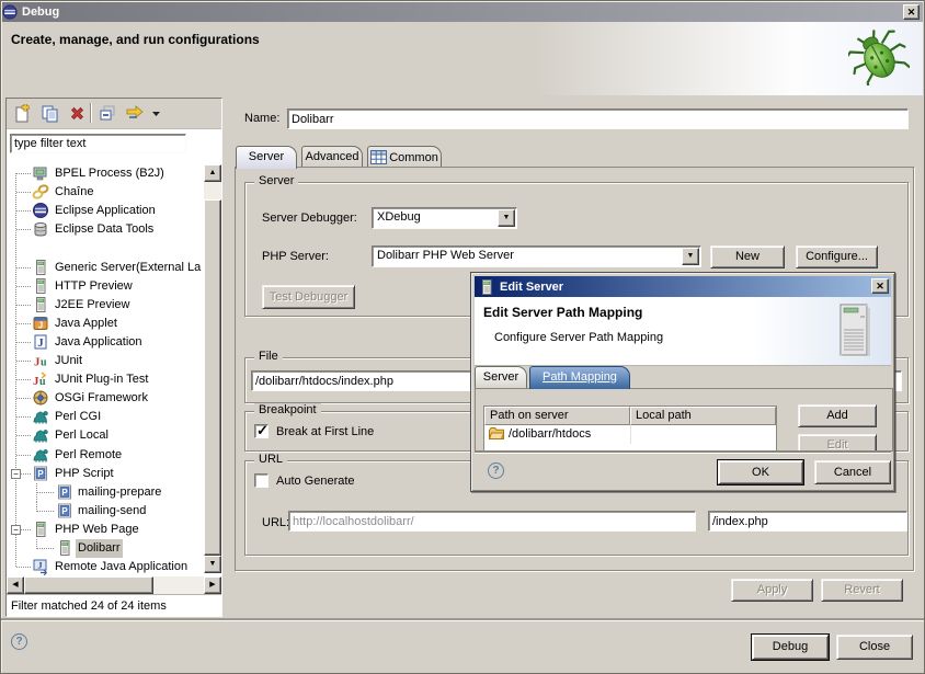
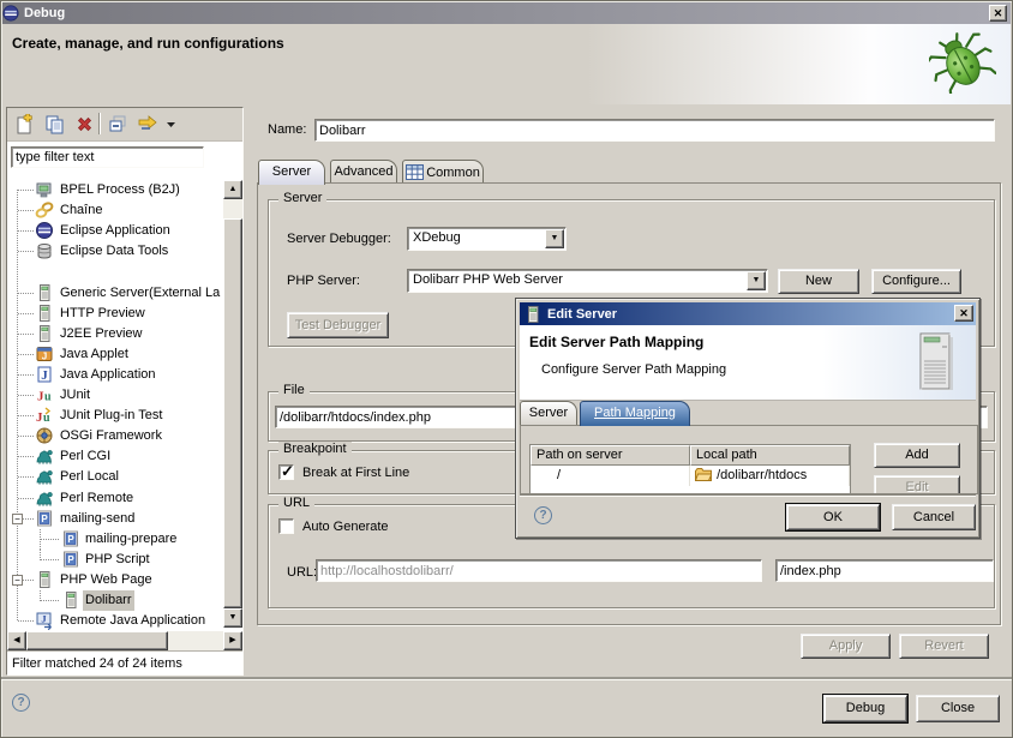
  Debug
  ✕
  Create, manage, and run configurations
  type filter text
  BPEL Process (B2J)
  Chaîne
  Eclipse Application
  Eclipse Data Tools
  Generic Server(External La
  HTTP Preview
  J2EE Preview
  J
  Java Applet
  J
  Java Application
  J
  u
  JUnit
  J
  u
  JUnit Plug-in Test
  OSGi Framework
  Perl CGI
  Perl Local
  Perl Remote
  −
  P
- PHP Script
+ mailing-send
  P
  mailing-prepare
  P
- mailing-send
+ PHP Script
  −
  PHP Web Page
  Dolibarr
  J
  Remote Java Application
  Filter matched 24 of 24 items
  Name:
  Dolibarr
  Server
  Advanced
  Common
  Server
  Server Debugger:
  XDebug
  PHP Server:
  Dolibarr PHP Web Server
  New
  Configure...
  Test Debugger
  File
  /dolibarr/htdocs/index.php
  Breakpoint
  ✓
  Break at First Line
  URL
  Auto Generate
  URL
  http://localhostdolibarr/
  /index.php
  Apply
  Revert
  ?
  Debug
  Close
  Edit Server
  ✕
  Edit Server Path Mapping
  Configure Server Path Mapping
  Server
  Path Mapping
  Path on server
  Local path
+ /
  /dolibarr/htdocs
  Add
  Edit
  ?
  OK
  Cancel
